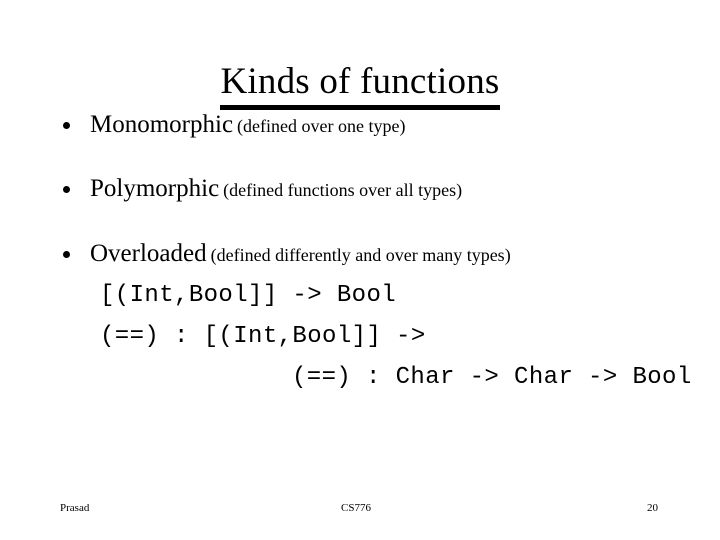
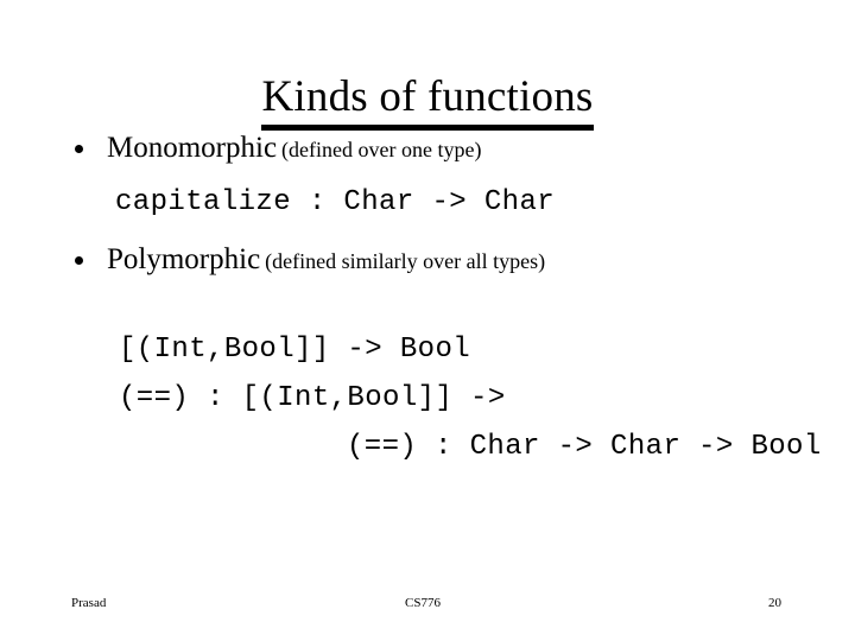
  Kinds of functions
  Monomorphic (defined over one type)
+ capitalize : Char -> Char
- Polymorphic (defined functions over all types)
+ Polymorphic (defined similarly over all types)
- Overloaded (defined differently and over many types)
  [(Int,Bool]] -> Bool
  (==) : [(Int,Bool]] ->
  (==) : Char -> Char -> Bool
  Prasad
  CS776
  20
